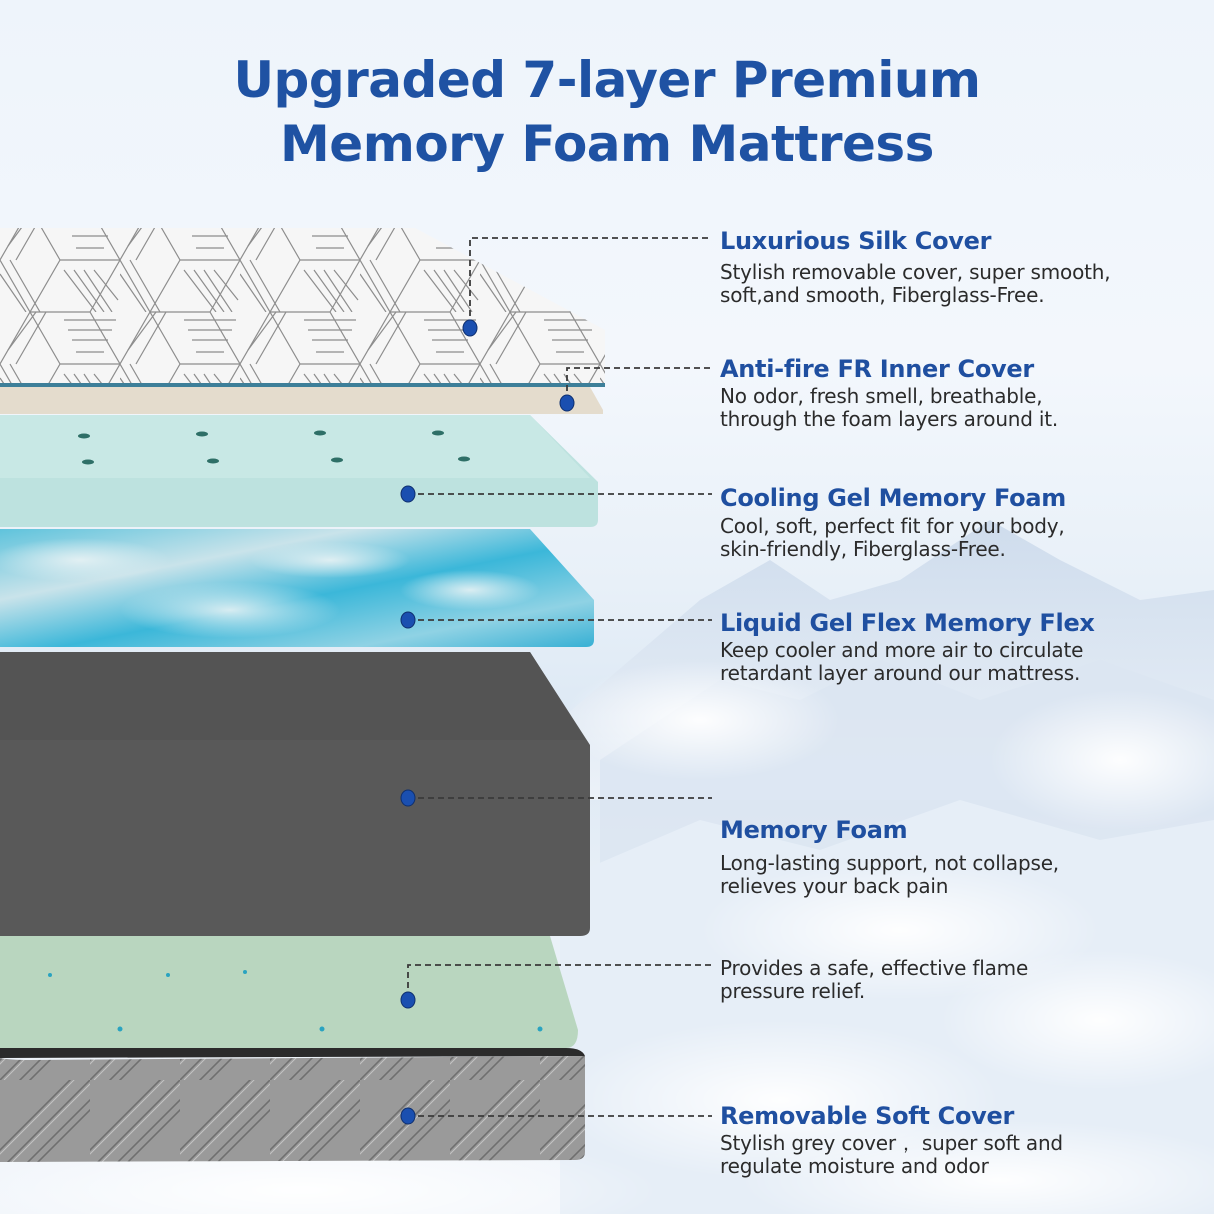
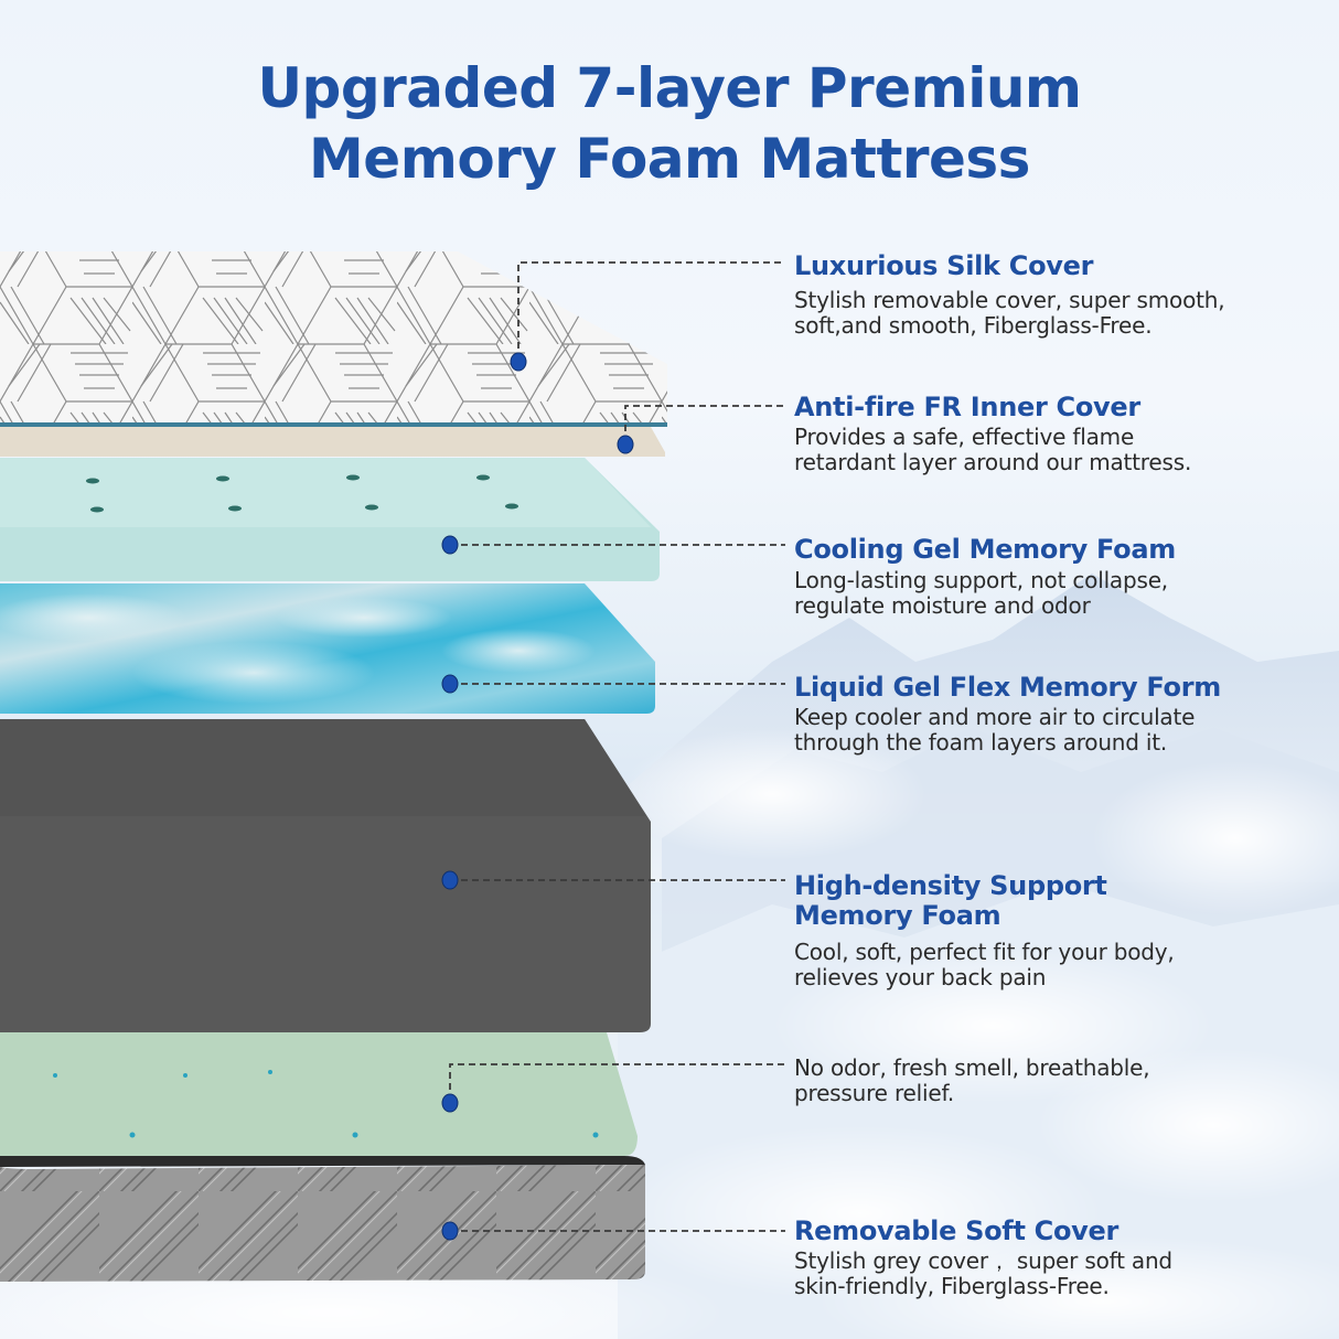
  Upgraded 7-layer Premium
  Memory Foam Mattress
  Luxurious Silk Cover
  Stylish removable cover, super smooth,
  soft,and smooth, Fiberglass-Free.
  Anti-fire FR Inner Cover
- No odor, fresh smell, breathable,
+ Provides a safe, effective flame
- through the foam layers around it.
+ retardant layer around our mattress.
  Cooling Gel Memory Foam
- Cool, soft, perfect fit for your body,
+ Long-lasting support, not collapse,
- skin-friendly, Fiberglass-Free.
+ regulate moisture and odor
- Liquid Gel Flex Memory Flex
+ Liquid Gel Flex Memory Form
  Keep cooler and more air to circulate
- retardant layer around our mattress.
+ through the foam layers around it.
+ High-density Support
  Memory Foam
- Long-lasting support, not collapse,
+ Cool, soft, perfect fit for your body,
  relieves your back pain
- Provides a safe, effective flame
+ No odor, fresh smell, breathable,
  pressure relief.
  Removable Soft Cover
  Stylish grey cover， super soft and
- regulate moisture and odor
+ skin-friendly, Fiberglass-Free.
